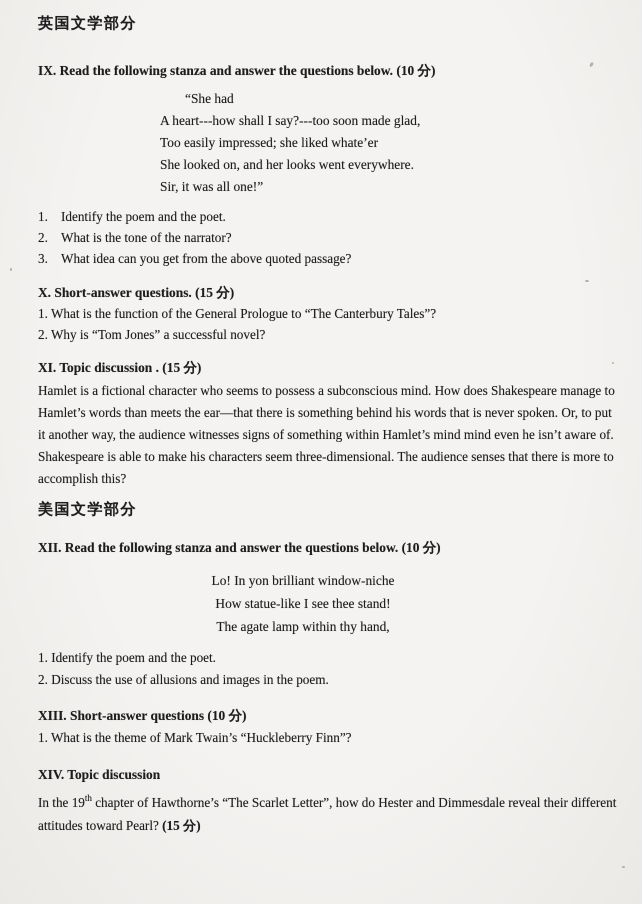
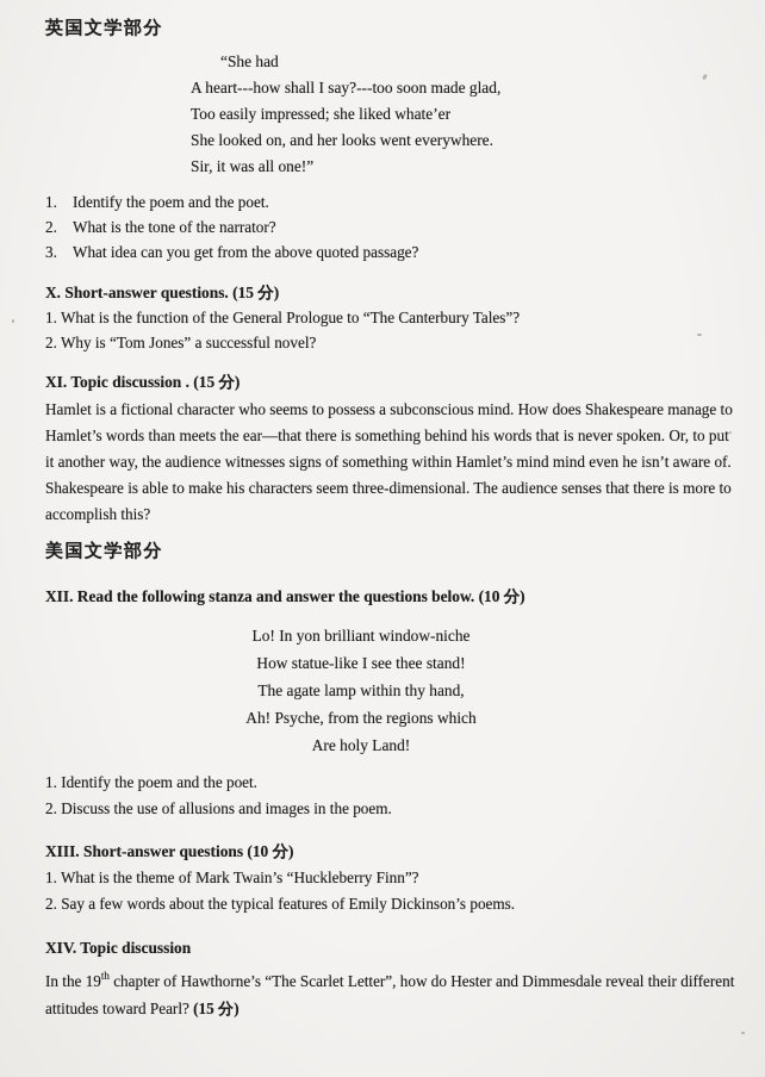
  英国文学部分
- IX. Read the following stanza and answer the questions below. (10 分)
  “She had
  A heart---how shall I say?---too soon made glad,
  Too easily impressed; she liked whate’er
  She looked on, and her looks went everywhere.
  Sir, it was all one!”
  1.
  Identify the poem and the poet.
  2.
  What is the tone of the narrator?
  3.
  What idea can you get from the above quoted passage?
  X. Short-answer questions. (15 分)
  1. What is the function of the General Prologue to “The Canterbury Tales”?
  2. Why is “Tom Jones” a successful novel?
  XI. Topic discussion . (15 分)
  Hamlet is a fictional character who seems to possess a subconscious mind. How does Shakespeare manage to
  Hamlet’s words than meets the ear—that there is something behind his words that is never spoken. Or, to put
  it another way, the audience witnesses signs of something within Hamlet’s mind mind even he isn’t aware of.
  Shakespeare is able to make his characters seem three-dimensional. The audience senses that there is more to
  accomplish this?
  美国文学部分
  XII. Read the following stanza and answer the questions below. (10 分)
  Lo! In yon brilliant window-niche
  How statue-like I see thee stand!
  The agate lamp within thy hand,
+ Ah! Psyche, from the regions which
+ Are holy Land!
  1. Identify the poem and the poet.
  2. Discuss the use of allusions and images in the poem.
  XIII. Short-answer questions (10 分)
  1. What is the theme of Mark Twain’s “Huckleberry Finn”?
+ 2. Say a few words about the typical features of Emily Dickinson’s poems.
  XIV. Topic discussion
  In the 19th chapter of Hawthorne’s “The Scarlet Letter”, how do Hester and Dimmesdale reveal their different
  attitudes toward Pearl? (15 分)
